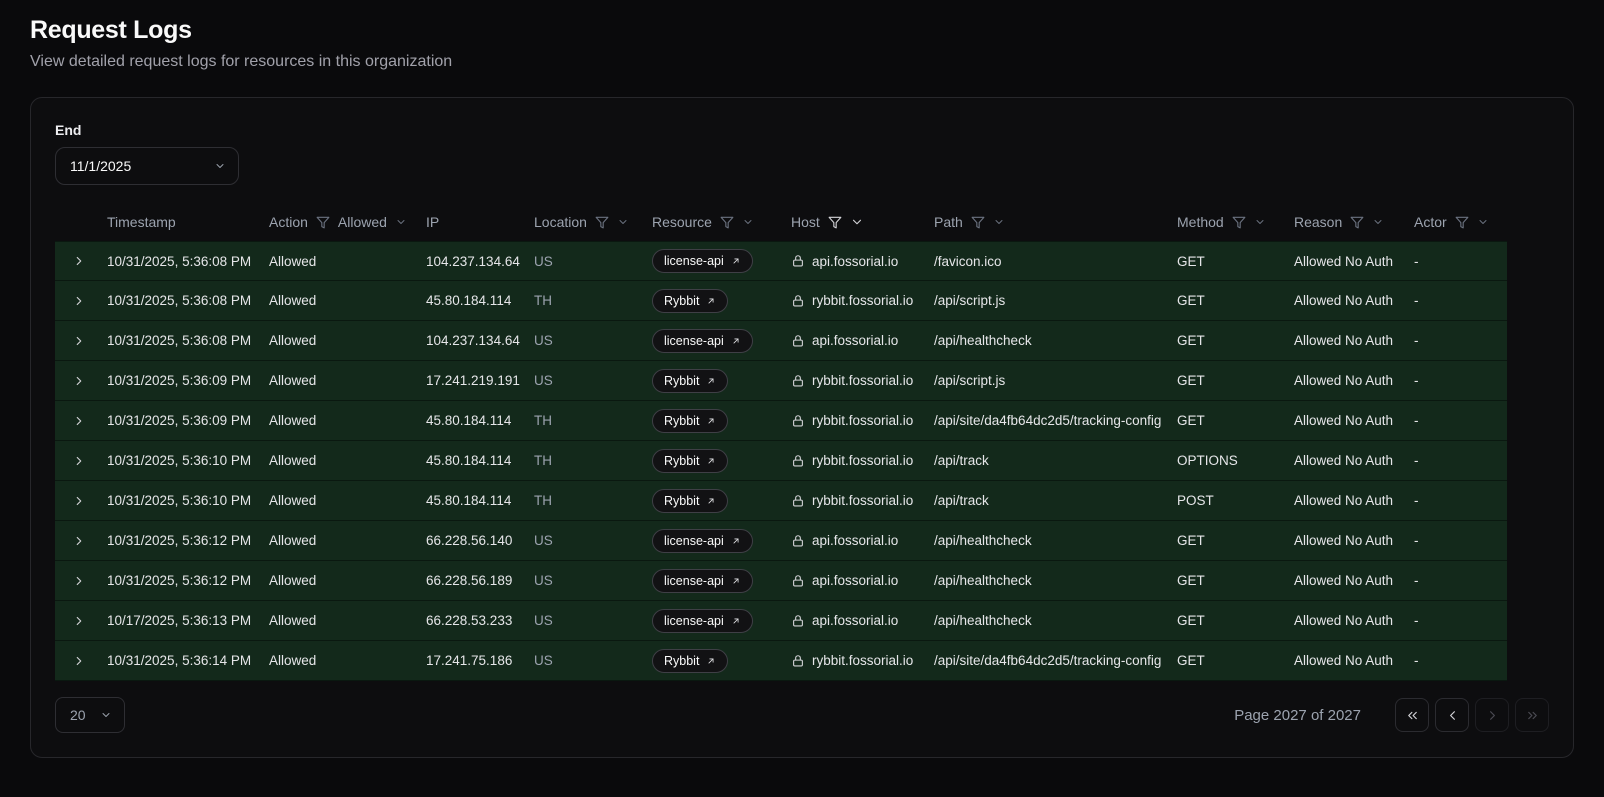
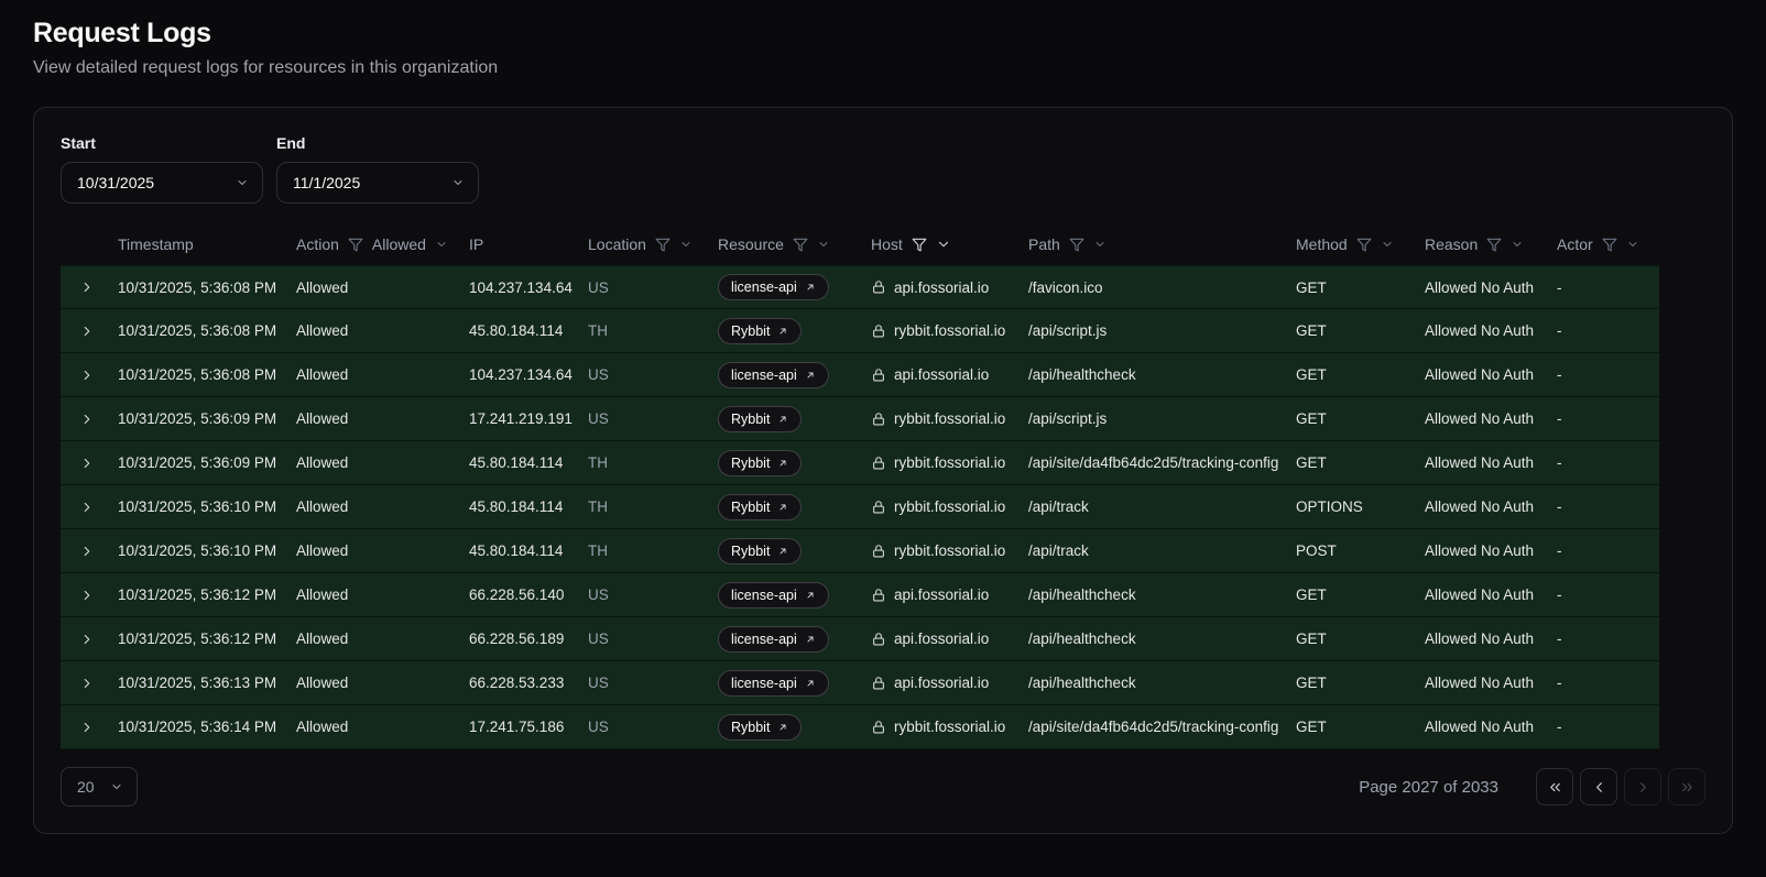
  Request Logs
  View detailed request logs for resources in this organization
+ Start
+ 10/31/2025
  End
  11/1/2025
  Timestamp
  Action
  Allowed
  IP
  Location
  Resource
  Host
  Path
  Method
  Reason
  Actor
  10/31/2025, 5:36:08 PM
  Allowed
  104.237.134.64
  US
  license-api
  api.fossorial.io
  /favicon.ico
  GET
  Allowed No Auth
  -
  10/31/2025, 5:36:08 PM
  Allowed
  45.80.184.114
  TH
  Rybbit
  rybbit.fossorial.io
  /api/script.js
  GET
  Allowed No Auth
  -
  10/31/2025, 5:36:08 PM
  Allowed
  104.237.134.64
  US
  license-api
  api.fossorial.io
  /api/healthcheck
  GET
  Allowed No Auth
  -
  10/31/2025, 5:36:09 PM
  Allowed
  17.241.219.191
  US
  Rybbit
  rybbit.fossorial.io
  /api/script.js
  GET
  Allowed No Auth
  -
  10/31/2025, 5:36:09 PM
  Allowed
  45.80.184.114
  TH
  Rybbit
  rybbit.fossorial.io
  /api/site/da4fb64dc2d5/tracking-config
  GET
  Allowed No Auth
  -
  10/31/2025, 5:36:10 PM
  Allowed
  45.80.184.114
  TH
  Rybbit
  rybbit.fossorial.io
  /api/track
  OPTIONS
  Allowed No Auth
  -
  10/31/2025, 5:36:10 PM
  Allowed
  45.80.184.114
  TH
  Rybbit
  rybbit.fossorial.io
  /api/track
  POST
  Allowed No Auth
  -
  10/31/2025, 5:36:12 PM
  Allowed
  66.228.56.140
  US
  license-api
  api.fossorial.io
  /api/healthcheck
  GET
  Allowed No Auth
  -
  10/31/2025, 5:36:12 PM
  Allowed
  66.228.56.189
  US
  license-api
  api.fossorial.io
  /api/healthcheck
  GET
  Allowed No Auth
  -
- 10/17/2025, 5:36:13 PM
+ 10/31/2025, 5:36:13 PM
  Allowed
  66.228.53.233
  US
  license-api
  api.fossorial.io
  /api/healthcheck
  GET
  Allowed No Auth
  -
  10/31/2025, 5:36:14 PM
  Allowed
  17.241.75.186
  US
  Rybbit
  rybbit.fossorial.io
  /api/site/da4fb64dc2d5/tracking-config
  GET
  Allowed No Auth
  -
  20
- Page 2027 of 2027
+ Page 2027 of 2033
